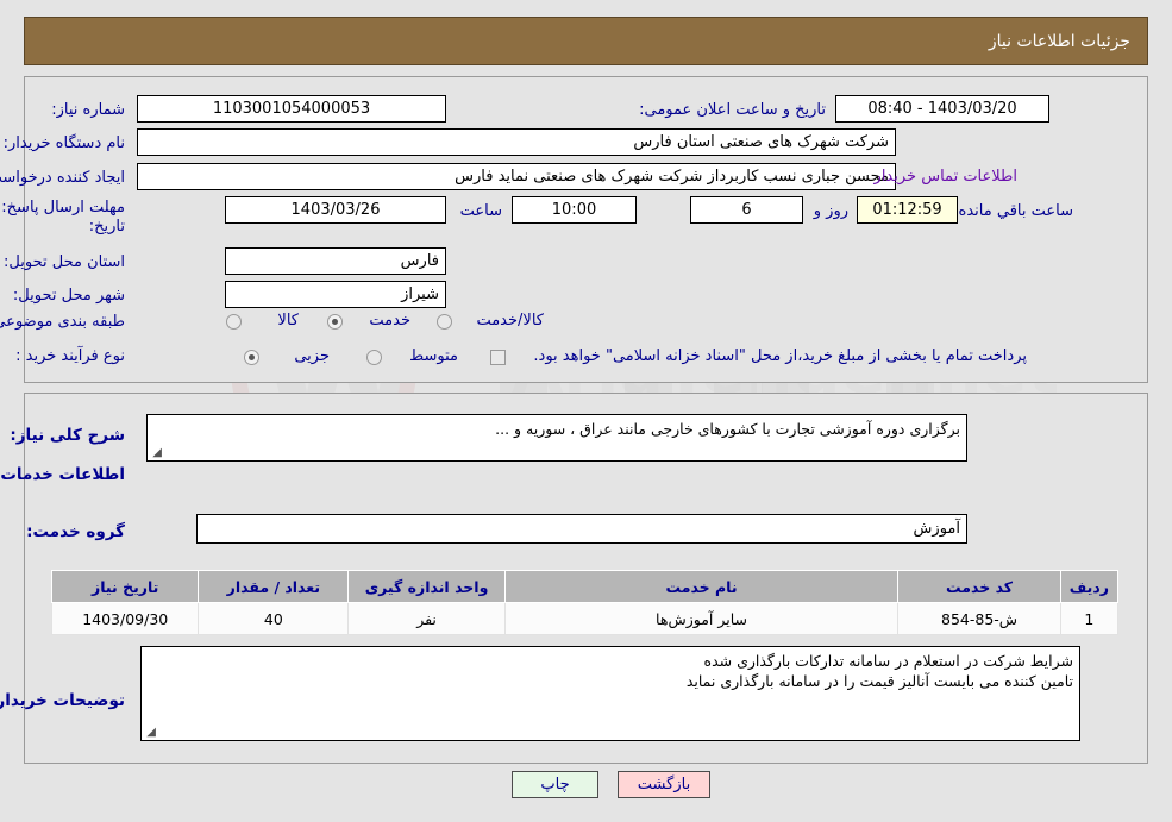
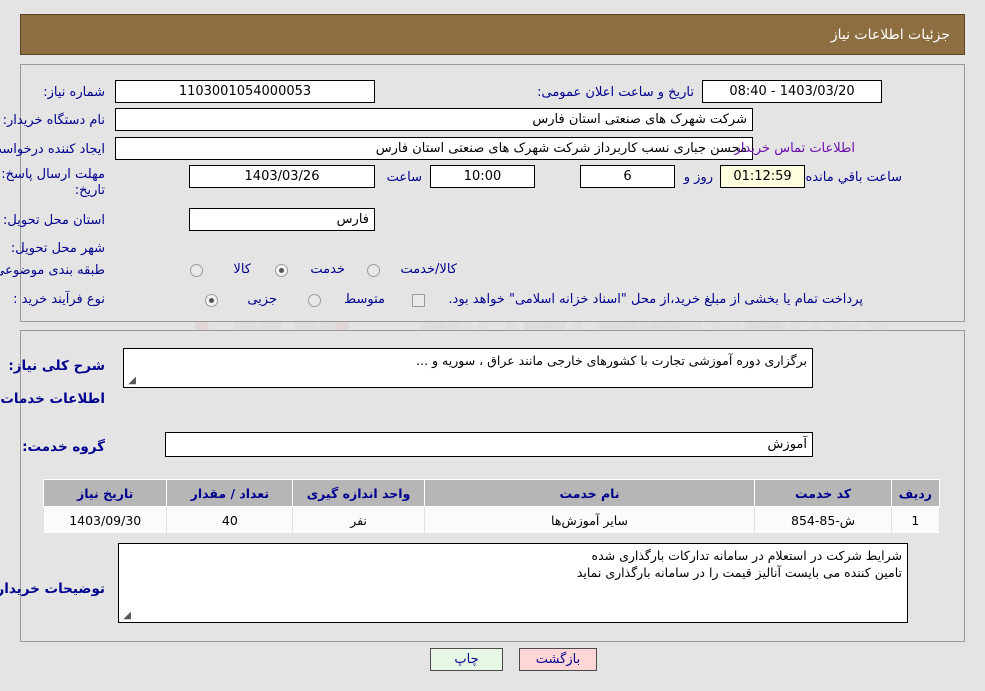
  جزئیات اطلاعات نیاز
  شماره نیاز:
  1103001054000053
  تاریخ و ساعت اعلان عمومی:
  1403/03/20 - 08:40
  نام دستگاه خریدار:
  شرکت شهرک های صنعتی استان فارس
  ایجاد کننده درخواس
- محسن جباری نسب کاربرداز شرکت شهرک های صنعتی نماید فارس
+ محسن جباری نسب کاربرداز شرکت شهرک های صنعتی استان فارس
  اطلاعات تماس خریدار
  مهلت ارسال پاسخ:
  تاریخ:
  1403/03/26
  ساعت
  10:00
  6
  روز و
  01:12:59
  ساعت باقي مانده
  استان محل تحویل:
  فارس
  شهر محل تحویل:
- شیراز
  طبقه بندی موضوع
  کالا
  خدمت
  کالا/خدمت
  نوع فرآیند خرید :
  جزیی
  متوسط
  پرداخت تمام یا بخشی از مبلغ خرید،از محل "اسناد خزانه اسلامی" خواهد بود.
  شرح کلی نیاز:
  برگزاری دوره آموزشی تجارت با کشورهای خارجی مانند عراق ، سوریه و ...
  ◢
  گروه خدمت:
  آموزش
  ردیف	کد خدمت	نام خدمت	واحد اندازه گیری	تعداد / مقدار	تاریخ نیاز
  1	ش-85-854	سایر آموزش‌ها	نفر	40	1403/09/30
  توضیحات خریدار
  شرایط شرکت در استعلام در سامانه تدارکات بارگذاری شده
  تامین کننده می بایست آنالیز قیمت را در سامانه بارگذاری نماید
  ◢
  بازگشت
  چاپ
